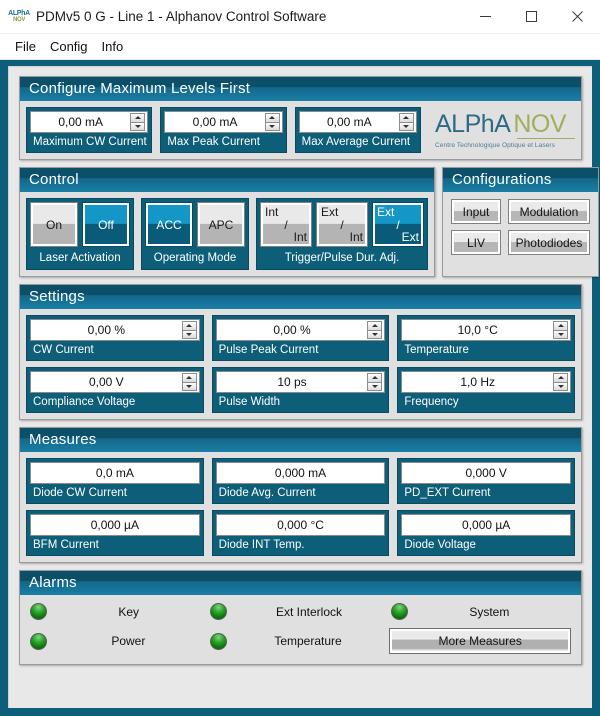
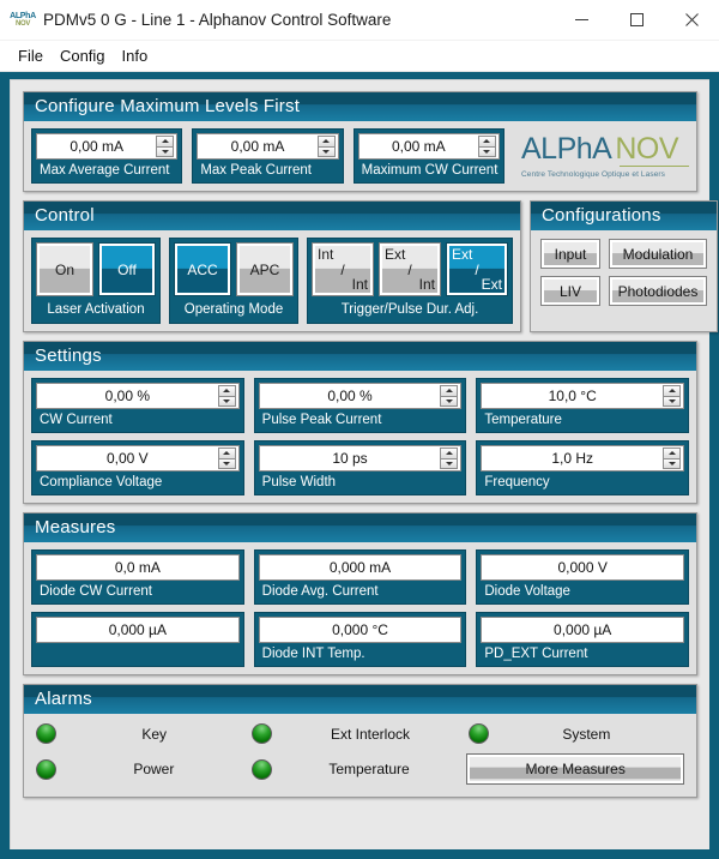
  PDMv5 0 G - Line 1 - Alphanov Control Software
  File
  Config
  Info
  Configure Maximum Levels First
  0,00 mA
- Maximum CW Current
+ Max Average Current
  0,00 mA
  Max Peak Current
  0,00 mA
- Max Average Current
+ Maximum CW Current
  ALPhA
  NOV
  Control
  On
  Off
  Laser Activation
  ACC
  APC
  Operating Mode
  Int
  /
  Int
  Ext
  /
  Int
  Ext
  /
  Ext
  Trigger/Pulse Dur. Adj.
  Configurations
  Input
  Modulation
  LIV
  Photodiodes
  Settings
  0,00 %
  CW Current
  0,00 %
  Pulse Peak Current
  10,0 °C
  Temperature
  0,00 V
  Compliance Voltage
  10 ps
  Pulse Width
  1,0 Hz
  Frequency
  Measures
  0,0 mA
  Diode CW Current
  0,000 mA
  Diode Avg. Current
  0,000 V
- PD_EXT Current
+ Diode Voltage
  0,000 µA
- BFM Current
  0,000 °C
  Diode INT Temp.
  0,000 µA
- Diode Voltage
+ PD_EXT Current
  Alarms
  Key
  Ext Interlock
  System
  Power
  Temperature
  More Measures
